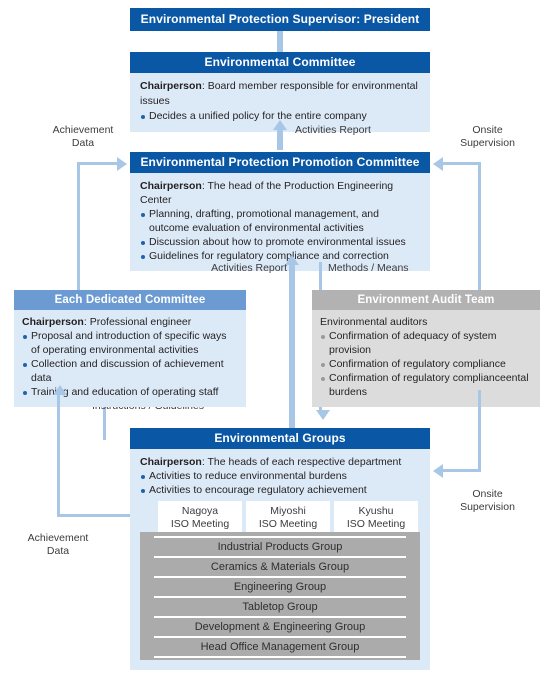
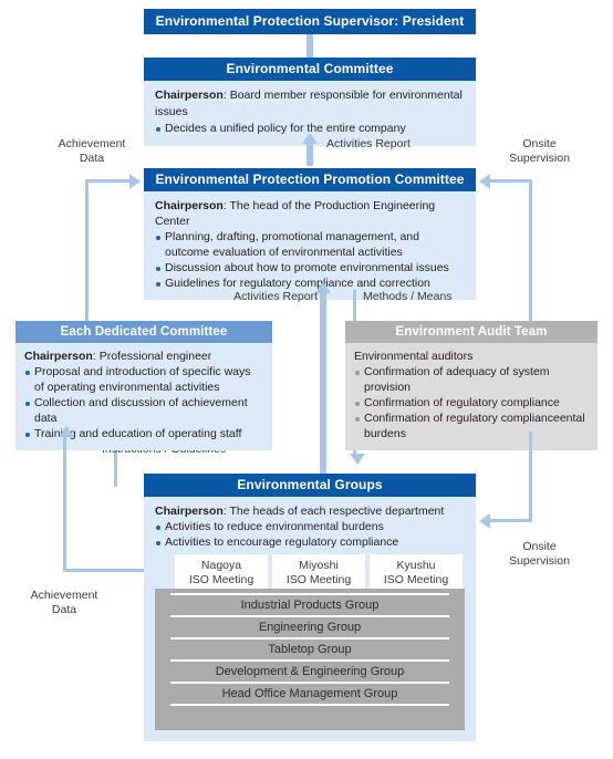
  Environmental Protection Supervisor: President
  Environmental Committee
  Chairperson: Board member responsible for environmental issues
  Decides a unified policy for the entire company
  Achievement
  Data
  Activities Report
  Onsite
  Supervision
  Environmental Protection Promotion Committee
  Chairperson: The head of the Production Engineering Center
  Planning, drafting, promotional management, and outcome evaluation of environmental activities
  Discussion about how to promote environmental issues
  Guidelines for regulatory compliance and correction
  Activities Report
  Methods / Means
  Each Dedicated Committee
  Chairperson: Professional engineer
  Proposal and introduction of specific ways of operating environmental activities
  Collection and discussion of achievement data
  Training and education of operating staff
  Environment Audit Team
  Environmental auditors
  Confirmation of adequacy of system provision
  Confirmation of regulatory compliance
  Confirmation of regulatory complianceental burdens
  Achievement
  Data
  Onsite
  Supervision
  Environmental Groups
  Chairperson: The heads of each respective department
  Activities to reduce environmental burdens
- Activities to encourage regulatory achievement
+ Activities to encourage regulatory compliance
  Nagoya
  ISO Meeting
  Miyoshi
  ISO Meeting
  Kyushu
  ISO Meeting
  Industrial Products Group
- Ceramics & Materials Group
  Engineering Group
  Tabletop Group
  Development & Engineering Group
  Head Office Management Group
